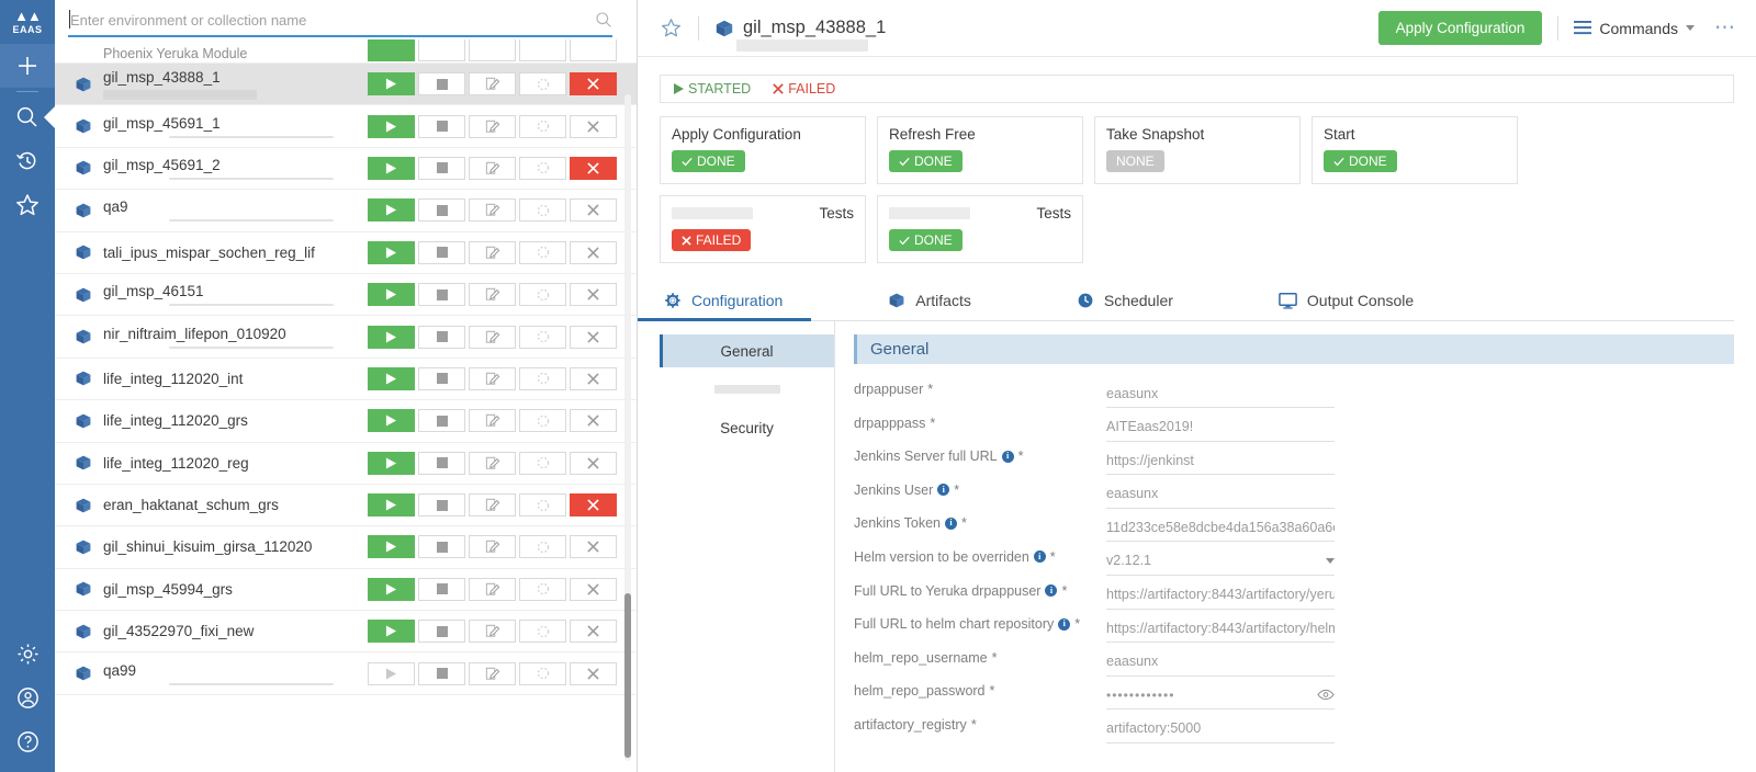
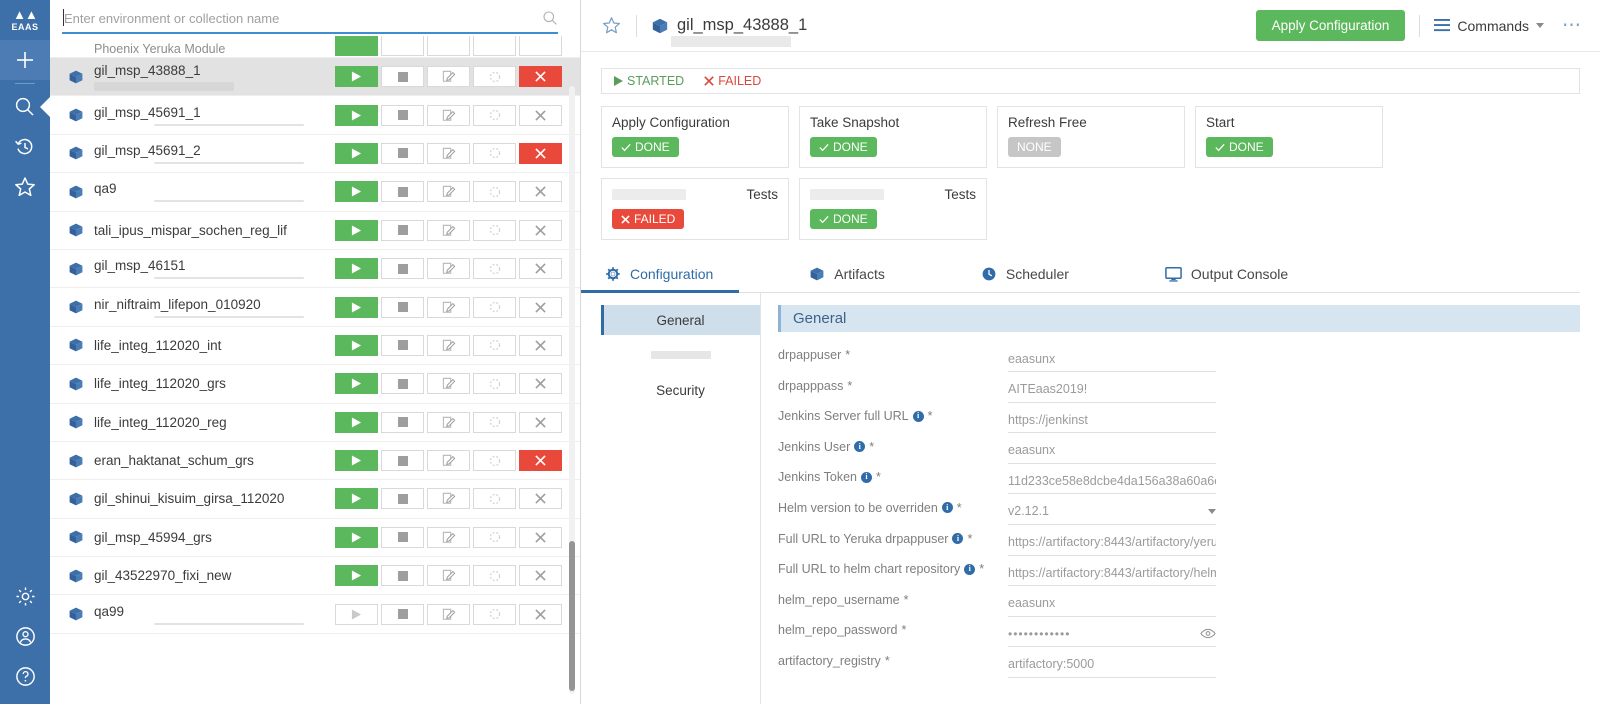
  ▲▲
  EAAS
  Enter environment or collection name
  Phoenix Yeruka Module
  gil_msp_43888_1
  gil_msp_45691_1
  gil_msp_45691_2
  qa9
  tali_ipus_mispar_sochen_reg_lif
  gil_msp_46151
  nir_niftraim_lifepon_010920
  life_integ_112020_int
  life_integ_112020_grs
  life_integ_112020_reg
  eran_haktanat_schum_grs
  gil_shinui_kisuim_girsa_112020
  gil_msp_45994_grs
  gil_43522970_fixi_new
  qa99
  gil_msp_43888_1
  Apply Configuration
  Commands
  ⋯
  STARTED
  FAILED
  Apply Configuration
  DONE
- Refresh Free
+ Take Snapshot
  DONE
- Take Snapshot
+ Refresh Free
  NONE
  Start
  DONE
  Tests
  FAILED
  Tests
  DONE
  Configuration
  Artifacts
  Scheduler
  Output Console
  General
  Security
  General
  drpappuser
  *
  eaasunx
  drpapppass
  *
  AITEaas2019!
  Jenkins Server full URL
  i
  *
  https://jenkinst
  Jenkins User
  i
  *
  eaasunx
  Jenkins Token
  i
  *
  11d233ce58e8dcbe4da156a38a60a6
  Helm version to be overriden
  i
  *
  v2.12.1
  Full URL to Yeruka drpappuser
  i
  *
  https://artifactory:8443/artifactory/yeru
  Full URL to helm chart repository
  i
  *
  https://artifactory:8443/artifactory/helm
  helm_repo_username
  *
  eaasunx
  helm_repo_password
  *
  ••••••••••••
  artifactory_registry
  *
  artifactory:5000
